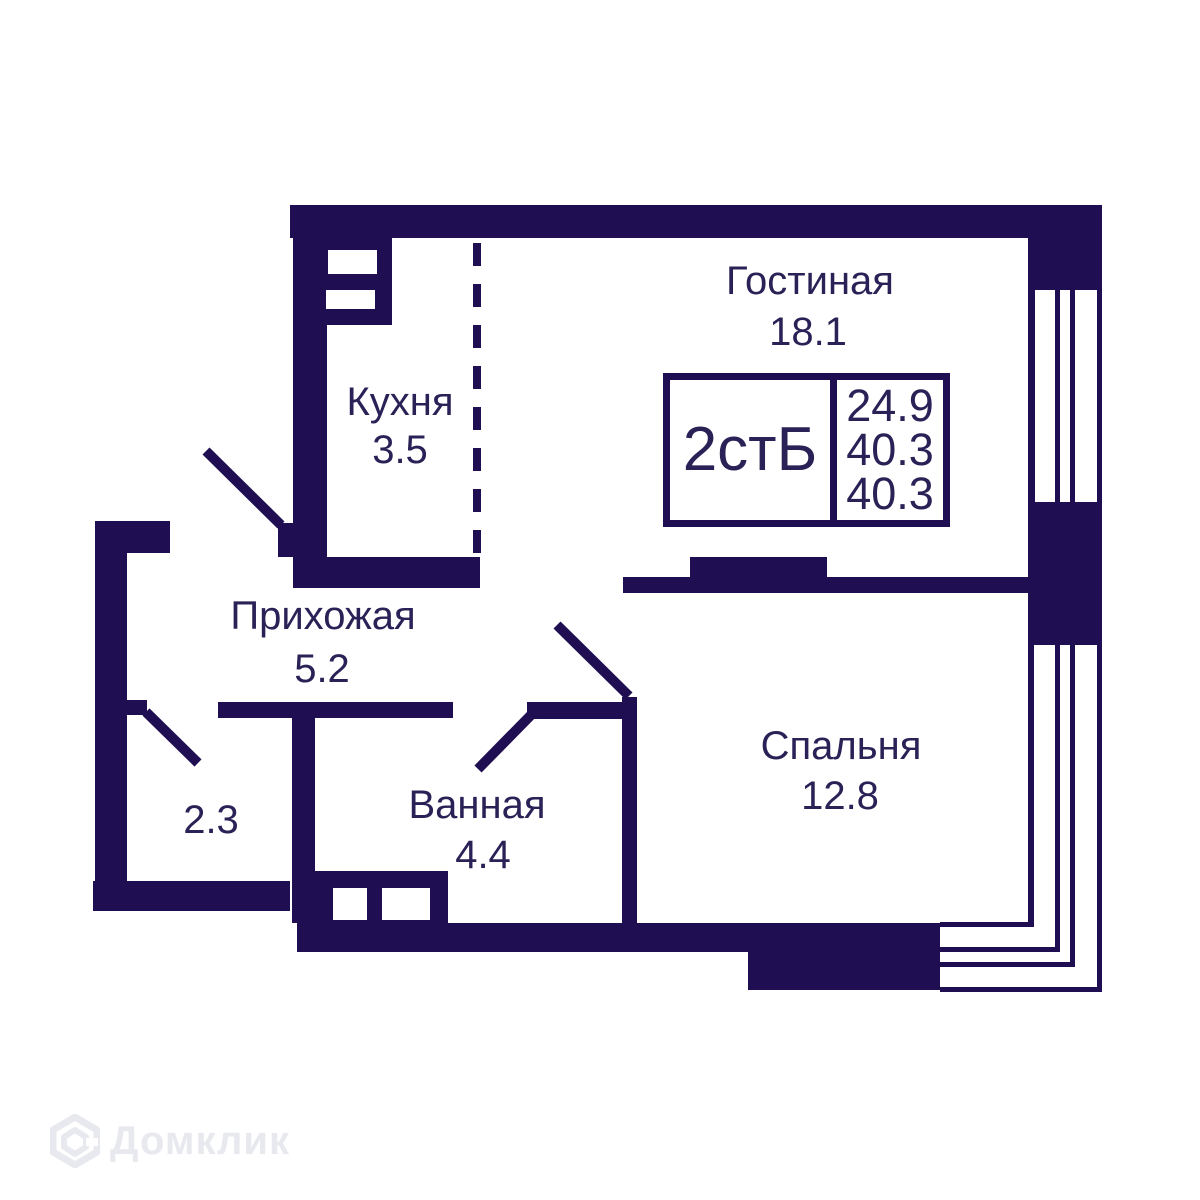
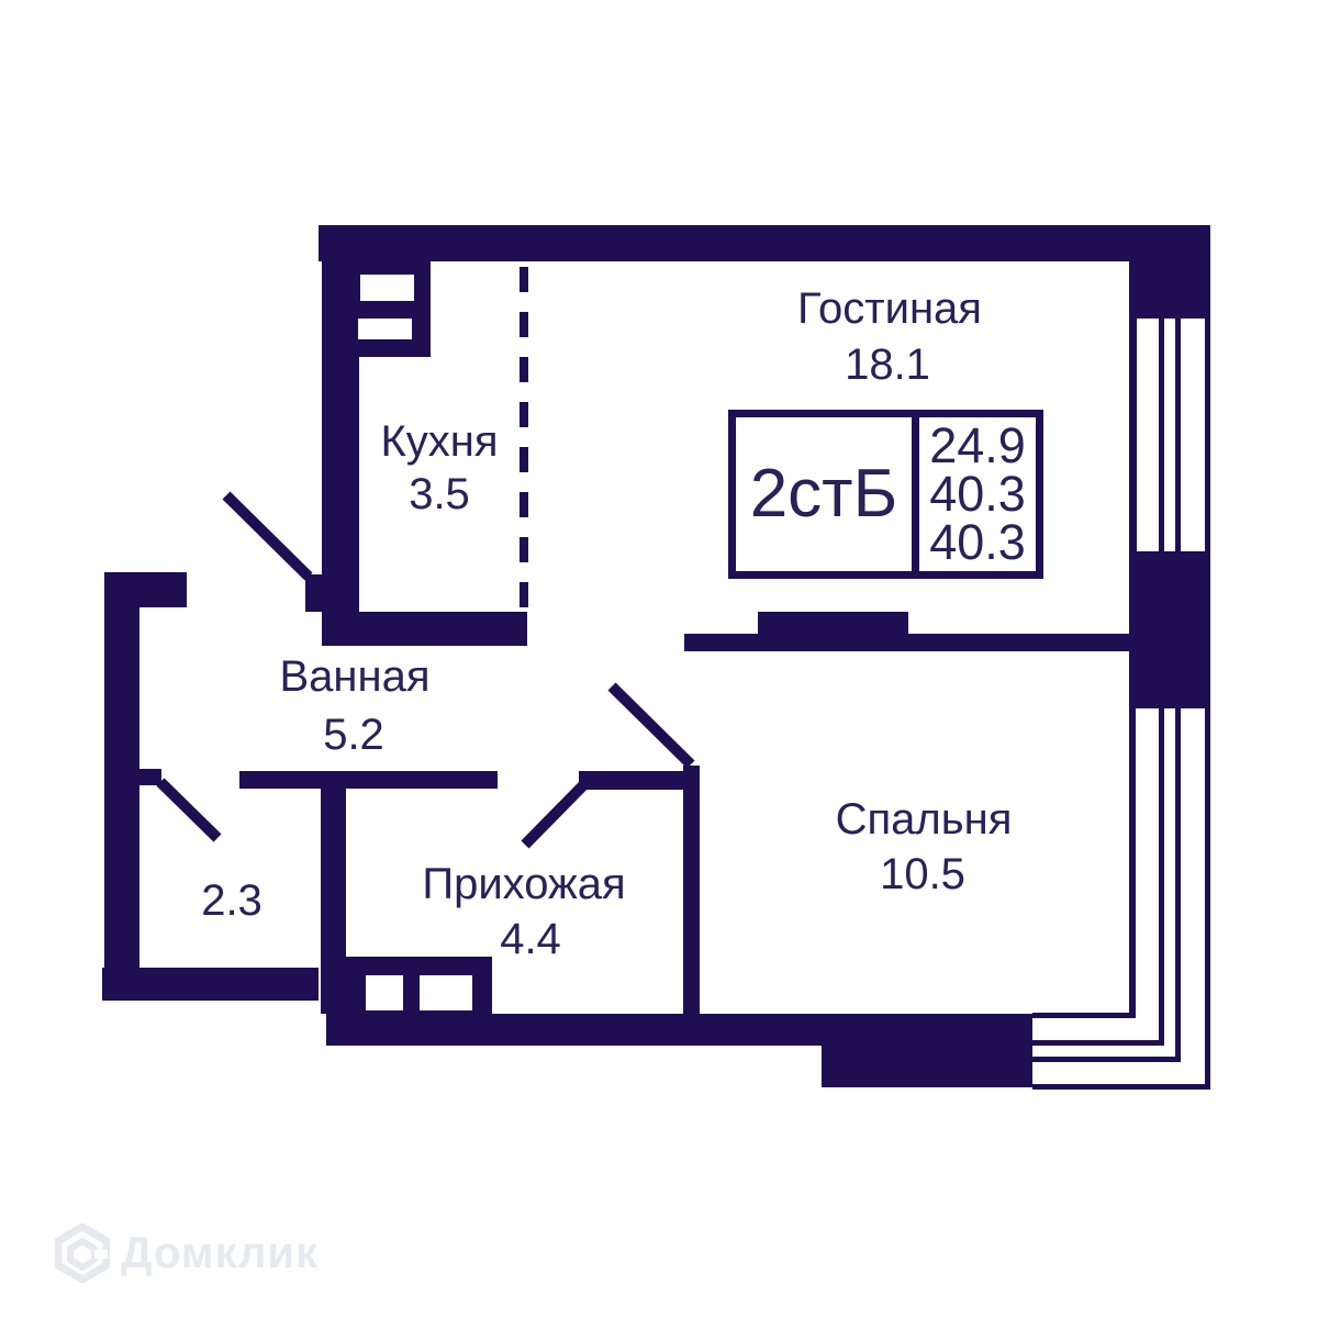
  Гостиная
  18.1
  Кухня
  3.5
- Прихожая
+ Ванная
  5.2
- Ванная
+ Прихожая
  4.4
  Спальня
- 12.8
+ 10.5
  2.3
  2стБ
  24.9
  40.3
  40.3
  Домклик
